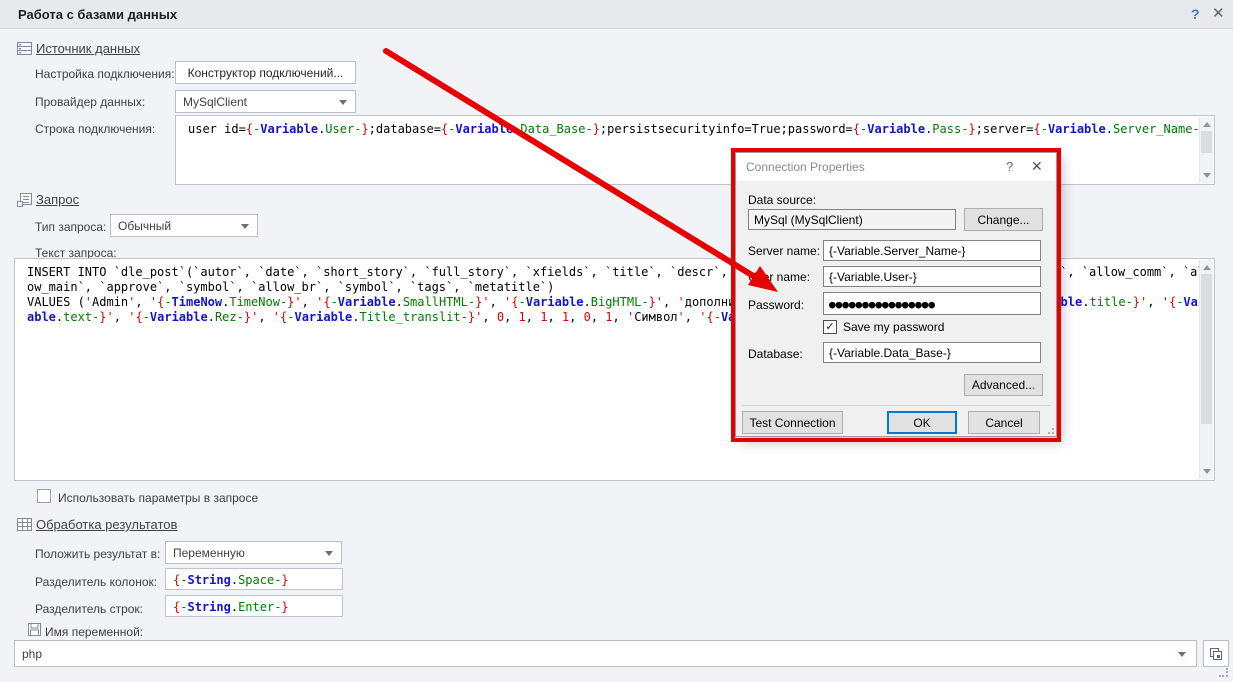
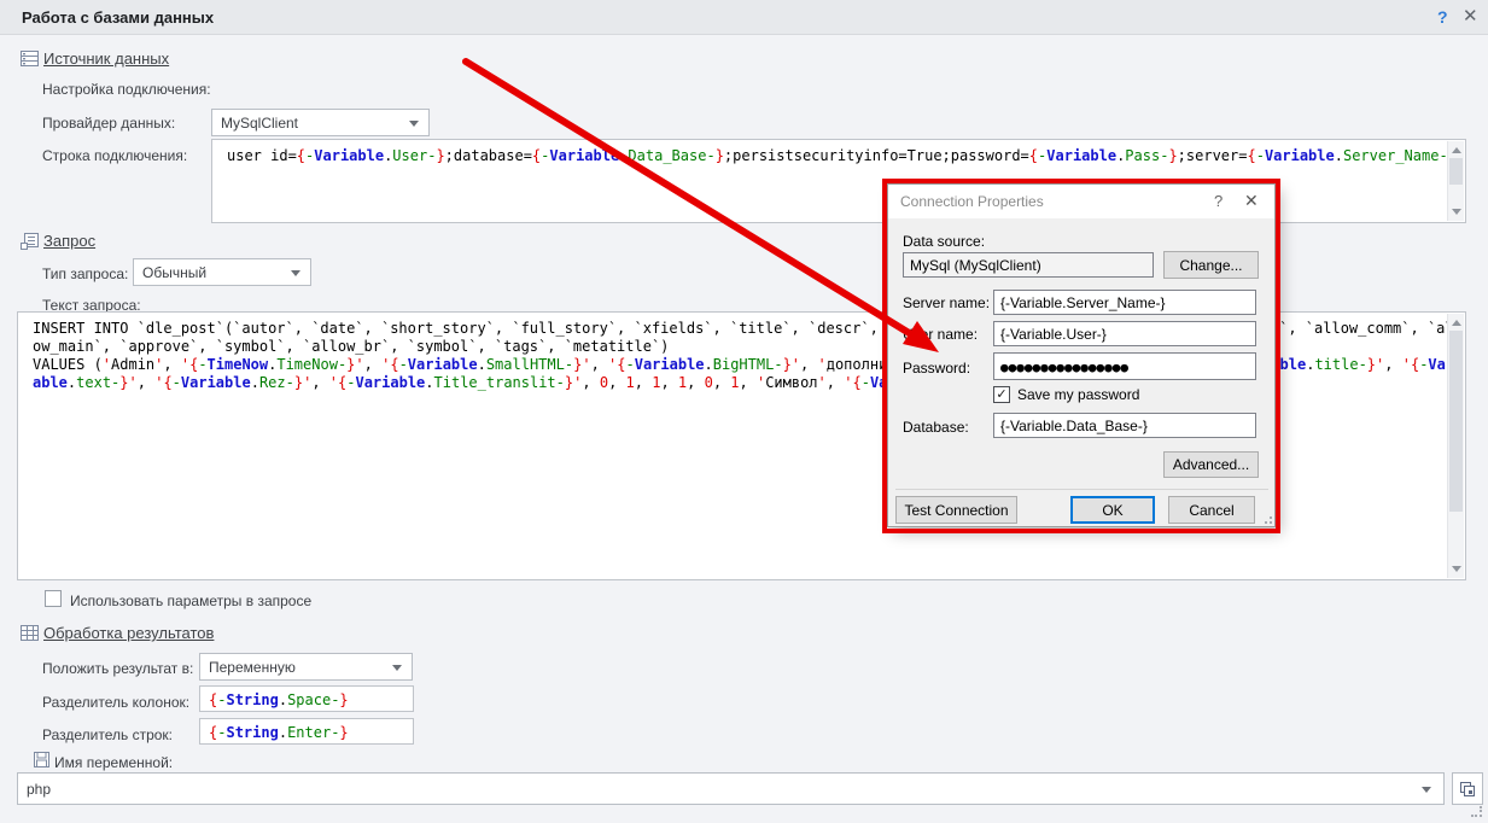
  Работа с базами данных
  ?
  ✕
  Источник данных
  Настройка подключения:
- Конструктор подключений...
  Провайдер данных:
  MySqlClient
  Строка подключения:
  user id={-Variable.User-};database={-Variabl Data_Base-};persistsecurityinfo=True;password={-Variable.Pass-};server={-Variable.Server_Name-
  Запрос
  Тип запроса:
  Обычный
  Текст запроса:
  INSERT INTO `dle_post`(`autor`, `date`, `short_story`, `full_story`, `xfields`, `title`, `descr`,`, `allow_comm`, `a
  ow_main`, `approve`, `symbol`, `allow_br`, `symbol`, `tags`, `metatitle`)
  VALUES ('Admin', '{-TimeNow.TimeNow-}', '{-Variable.SmallHTML-}', '{-Variable.BigHTML-}', 'дополни ble.title-}', '{-Va
  able.text-}', '{-Variable.Rez-}', '{-Variable.Title_translit-}', 0, 1, 1, 1, 0, 1, 'Символ', '{-Va
  Использовать параметры в запросе
  Обработка результатов
  Положить результат в:
  Переменную
  Разделитель колонок:
  {-String.Space-}
  Разделитель строк:
  {-String.Enter-}
  Имя переменной:
  php
  Connection Properties
  ?
  ✕
  Data source:
  MySql (MySqlClient)
  Change...
  Server name:
  {-Variable.Server_Name-}
  {-Variable.User-}
  Password:
  ●●●●●●●●●●●●●●●●
  ✓
  Save my password
  Database:
  {-Variable.Data_Base-}
  Advanced...
  Test Connection
  OK
  Cancel
